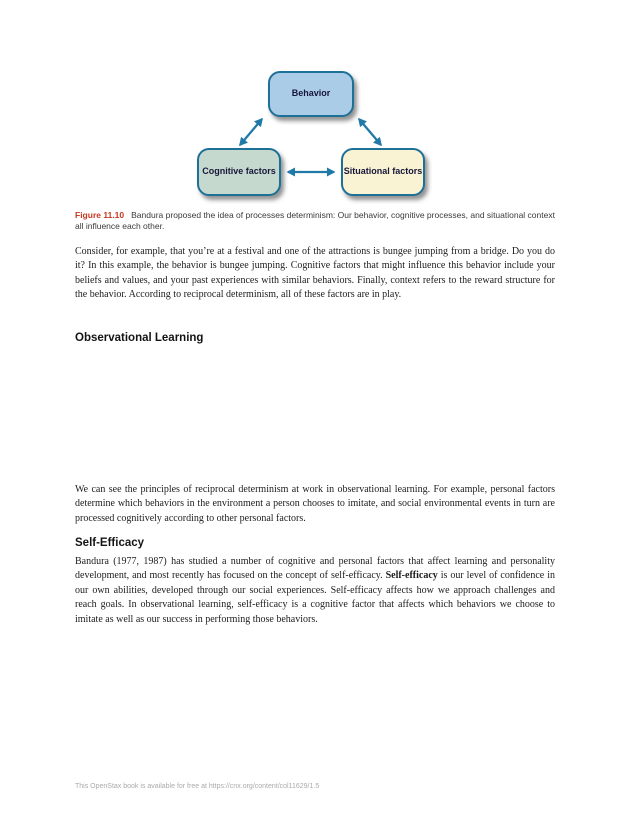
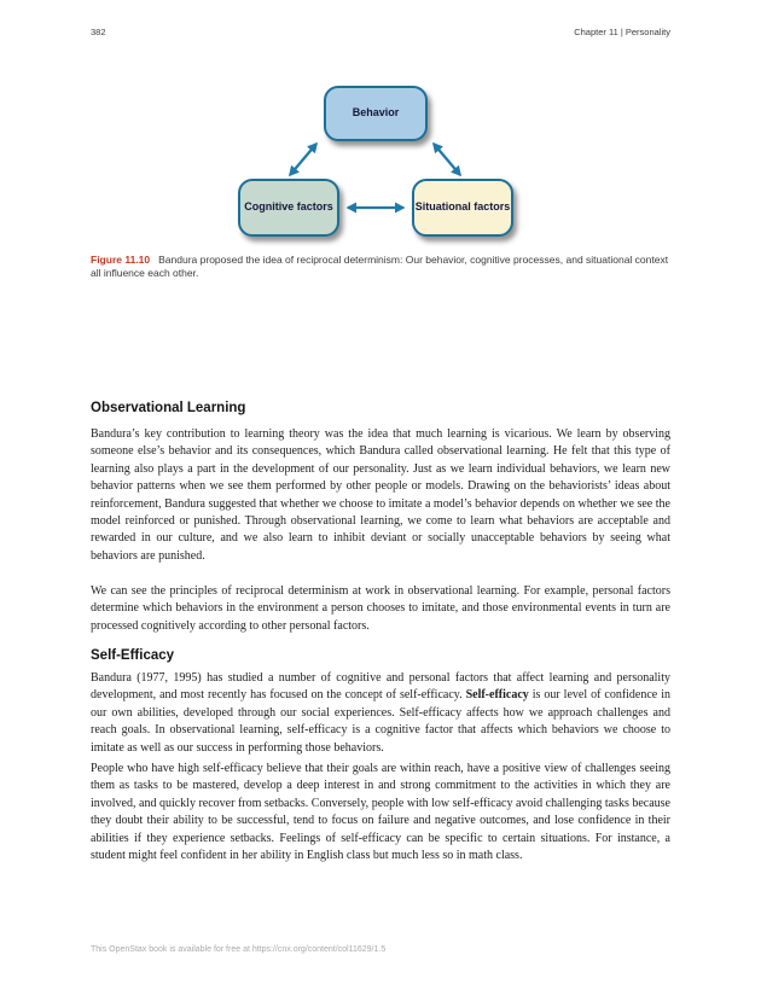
+ 382
+ Chapter 11 | Personality
  Behavior
  Cognitive factors
  Situational factors
- Figure 11.10 Bandura proposed the idea of processes determinism: Our behavior, cognitive processes, and situational context all influence each other.
+ Figure 11.10 Bandura proposed the idea of reciprocal determinism: Our behavior, cognitive processes, and situational context all influence each other.
- Consider, for example, that you’re at a festival and one of the attractions is bungee jumping from a bridge. Do you do it? In this example, the behavior is bungee jumping. Cognitive factors that might influence this behavior include your beliefs and values, and your past experiences with similar behaviors. Finally, context refers to the reward structure for the behavior. According to reciprocal determinism, all of these factors are in play.
  Observational Learning
+ Bandura’s key contribution to learning theory was the idea that much learning is vicarious. We learn by observing someone else’s behavior and its consequences, which Bandura called observational learning. He felt that this type of learning also plays a part in the development of our personality. Just as we learn individual behaviors, we learn new behavior patterns when we see them performed by other people or models. Drawing on the behaviorists’ ideas about reinforcement, Bandura suggested that whether we choose to imitate a model’s behavior depends on whether we see the model reinforced or punished. Through observational learning, we come to learn what behaviors are acceptable and rewarded in our culture, and we also learn to inhibit deviant or socially unacceptable behaviors by seeing what behaviors are punished.
- We can see the principles of reciprocal determinism at work in observational learning. For example, personal factors determine which behaviors in the environment a person chooses to imitate, and social environmental events in turn are processed cognitively according to other personal factors.
+ We can see the principles of reciprocal determinism at work in observational learning. For example, personal factors determine which behaviors in the environment a person chooses to imitate, and those environmental events in turn are processed cognitively according to other personal factors.
  Self-Efficacy
- Bandura (1977, 1987) has studied a number of cognitive and personal factors that affect learning and personality development, and most recently has focused on the concept of self-efficacy. Self-efficacy is our level of confidence in our own abilities, developed through our social experiences. Self-efficacy affects how we approach challenges and reach goals. In observational learning, self-efficacy is a cognitive factor that affects which behaviors we choose to imitate as well as our success in performing those behaviors.
+ Bandura (1977, 1995) has studied a number of cognitive and personal factors that affect learning and personality development, and most recently has focused on the concept of self-efficacy. Self-efficacy is our level of confidence in our own abilities, developed through our social experiences. Self-efficacy affects how we approach challenges and reach goals. In observational learning, self-efficacy is a cognitive factor that affects which behaviors we choose to imitate as well as our success in performing those behaviors.
+ People who have high self-efficacy believe that their goals are within reach, have a positive view of challenges seeing them as tasks to be mastered, develop a deep interest in and strong commitment to the activities in which they are involved, and quickly recover from setbacks. Conversely, people with low self-efficacy avoid challenging tasks because they doubt their ability to be successful, tend to focus on failure and negative outcomes, and lose confidence in their abilities if they experience setbacks. Feelings of self-efficacy can be specific to certain situations. For instance, a student might feel confident in her ability in English class but much less so in math class.
